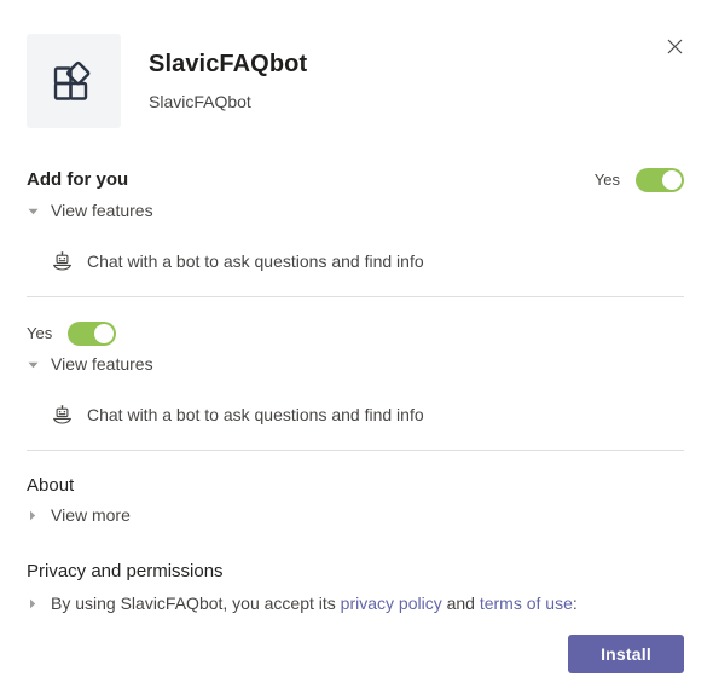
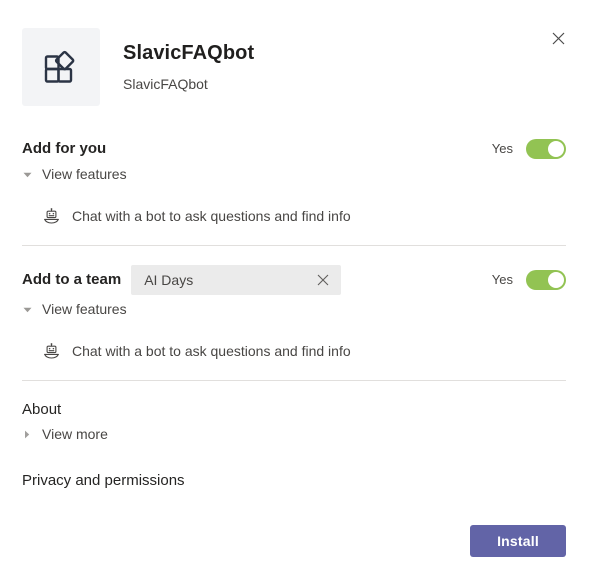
  SlavicFAQbot
  SlavicFAQbot
  Add for you
  Yes
  View features
  Chat with a bot to ask questions and find info
+ Add to a team
+ AI Days
  Yes
  View features
  Chat with a bot to ask questions and find info
  About
  View more
  Privacy and permissions
- By using SlavicFAQbot, you accept its privacy policy and terms of use:
  Install
